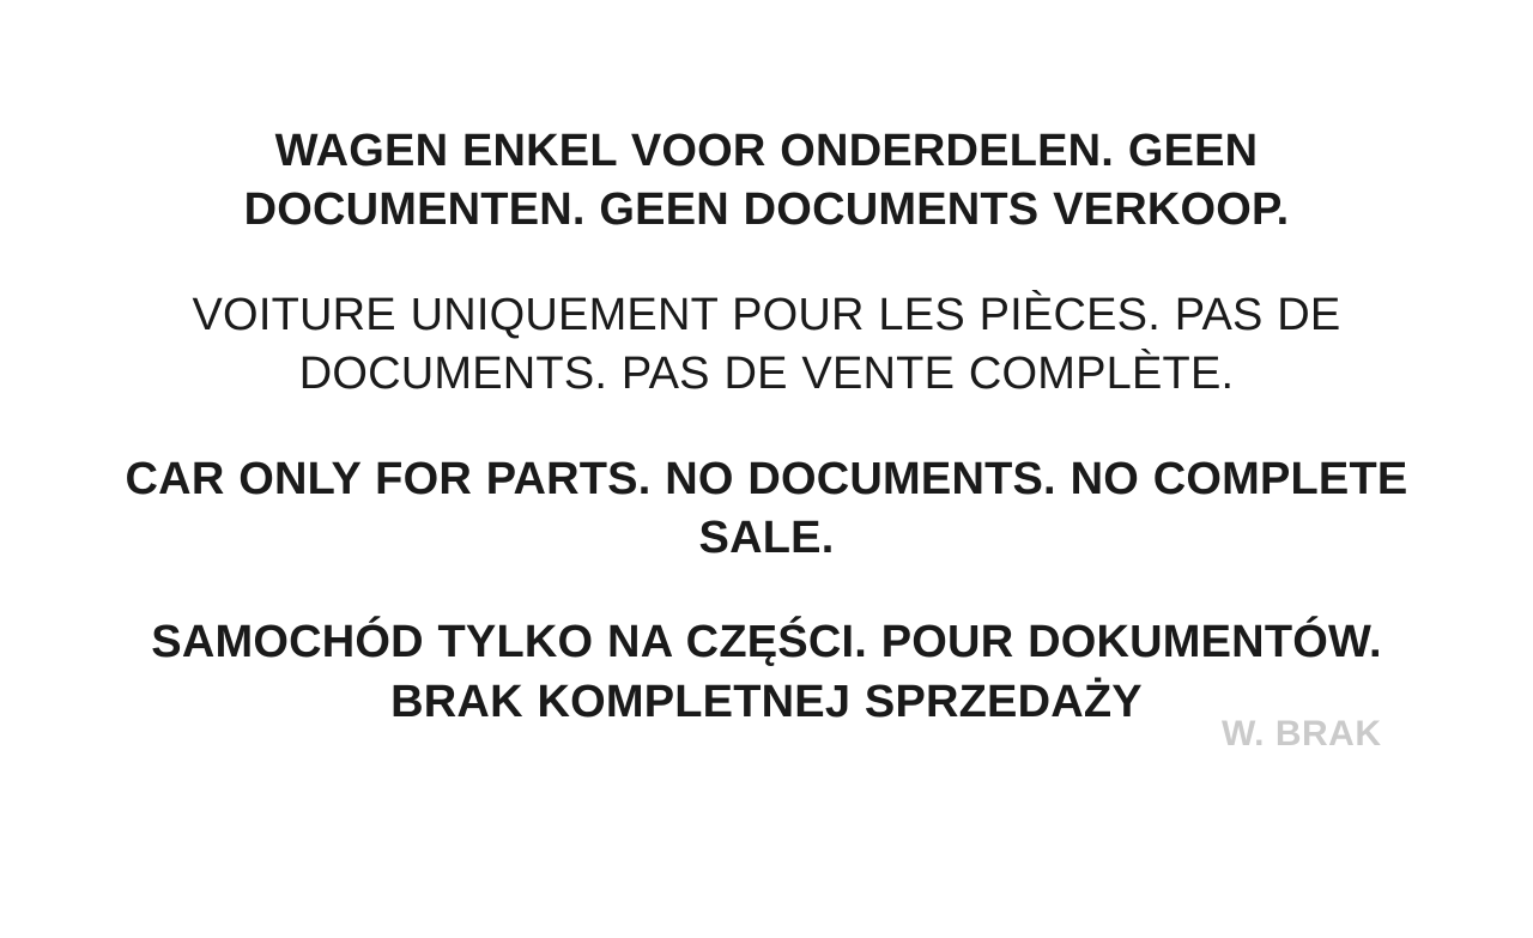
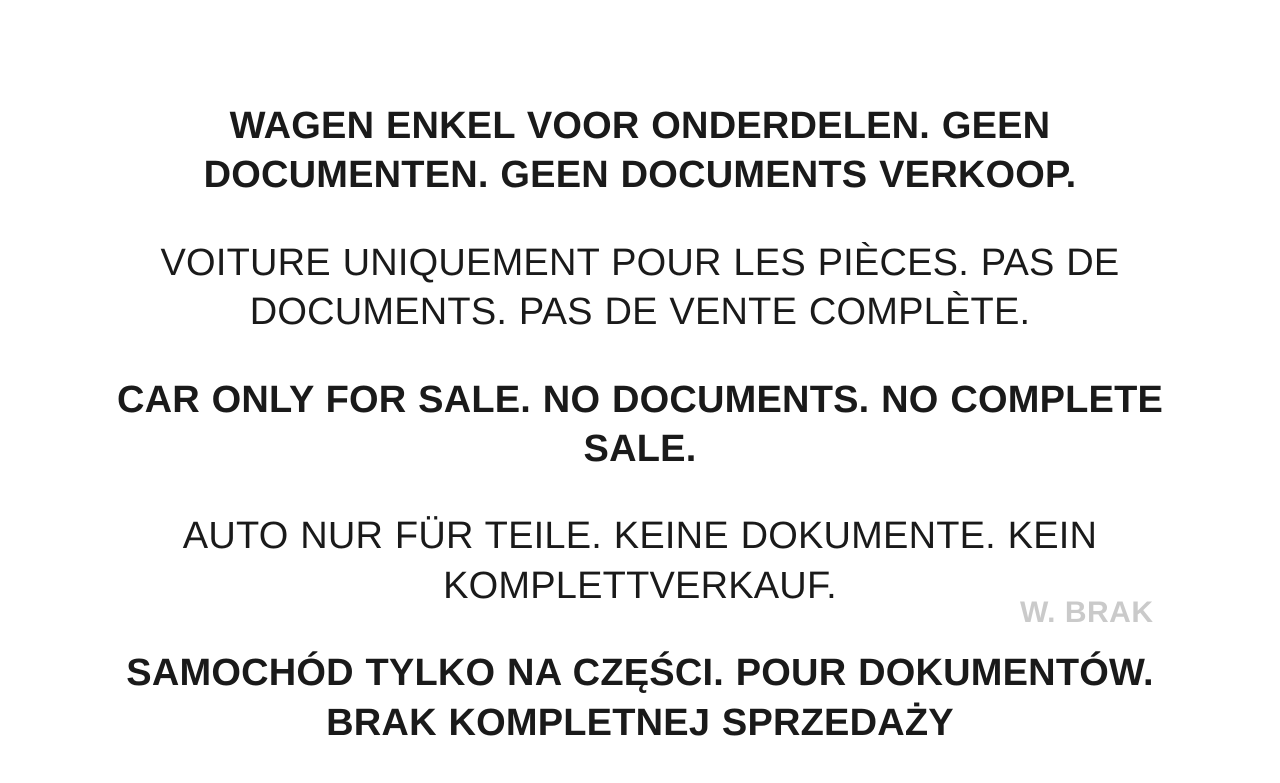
  WAGEN ENKEL VOOR ONDERDELEN. GEEN DOCUMENTEN. GEEN DOCUMENTS VERKOOP.
  VOITURE UNIQUEMENT POUR LES PIÈCES. PAS DE DOCUMENTS. PAS DE VENTE COMPLÈTE.
- CAR ONLY FOR PARTS. NO DOCUMENTS. NO COMPLETE SALE.
+ CAR ONLY FOR SALE. NO DOCUMENTS. NO COMPLETE SALE.
+ AUTO NUR FÜR TEILE. KEINE DOKUMENTE. KEIN KOMPLETTVERKAUF.
  SAMOCHÓD TYLKO NA CZĘŚCI. POUR DOKUMENTÓW. BRAK KOMPLETNEJ SPRZEDAŻY
  W. BRAK
